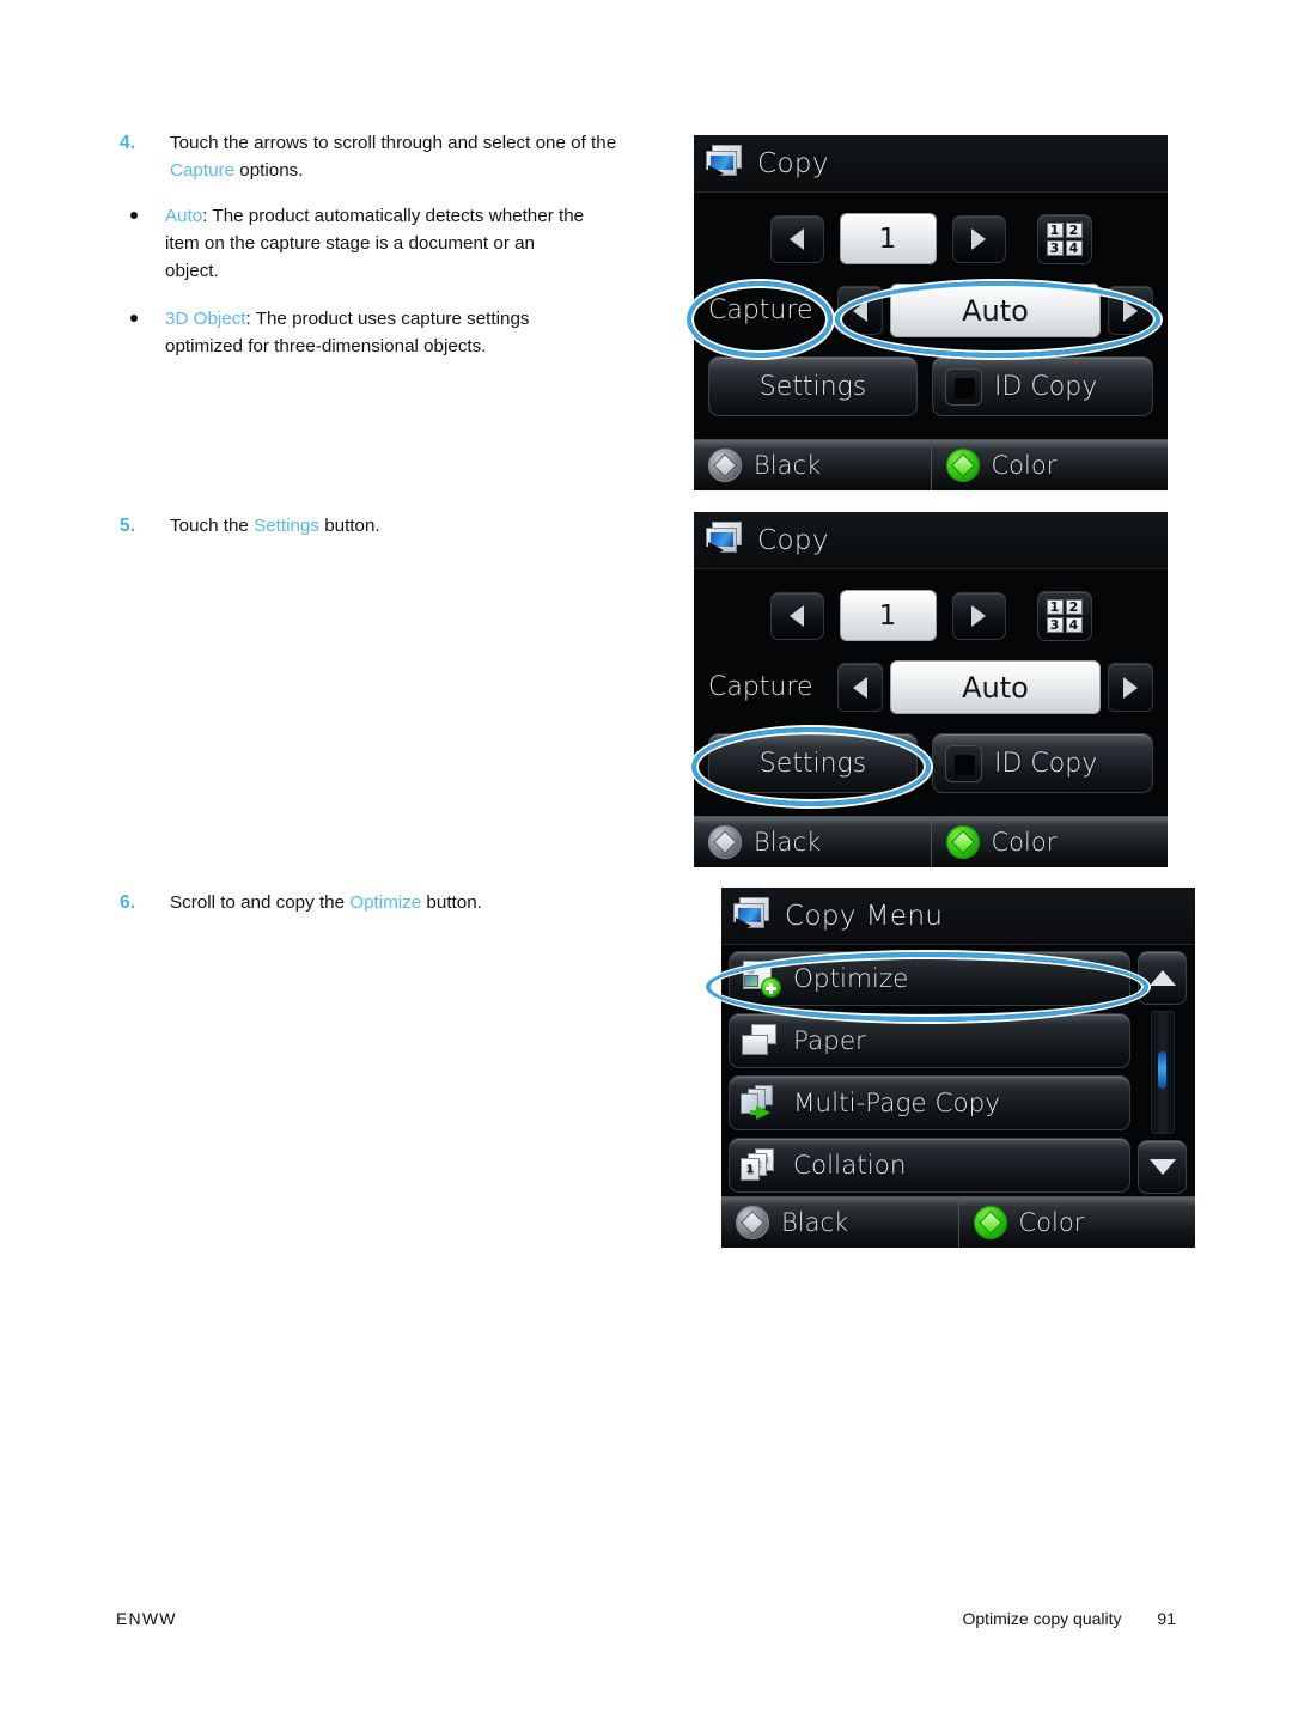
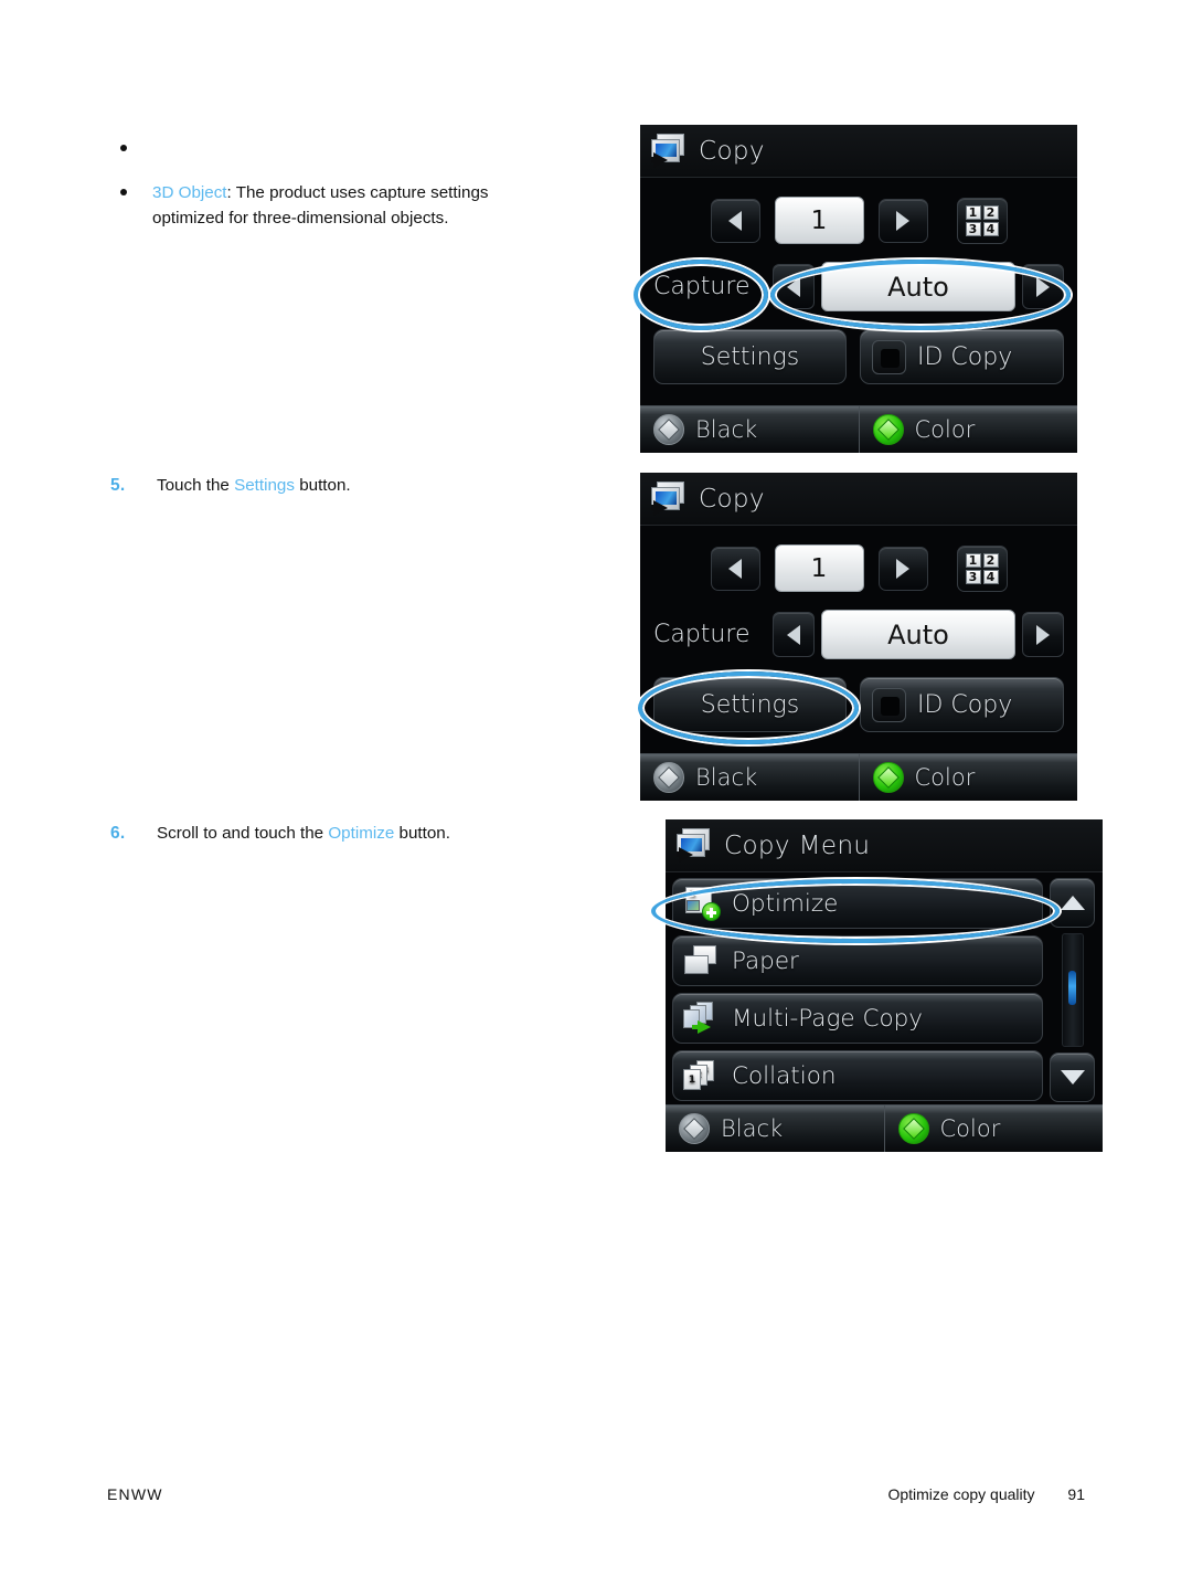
- 4.
- Touch the arrows to scroll through and select one of the Capture options.
- Auto: The product automatically detects whether the item on the capture stage is a document or an object.
  3D Object: The product uses capture settings optimized for three-dimensional objects.
  5.
  Touch the Settings button.
  6.
- Scroll to and copy the Optimize button.
+ Scroll to and touch the Optimize button.
  Copy
  1
  1
  2
  3
  4
  Capture
  Auto
  Settings
  ID Copy
  Black
  Color
  Copy
  1
  1
  2
  3
  4
  Capture
  Auto
  Settings
  ID Copy
  Black
  Color
  Copy Menu
  Optimize
  Paper
  Multi-Page Copy
  1
  Collation
  Black
  Color
  ENWW
  Optimize copy quality 91
